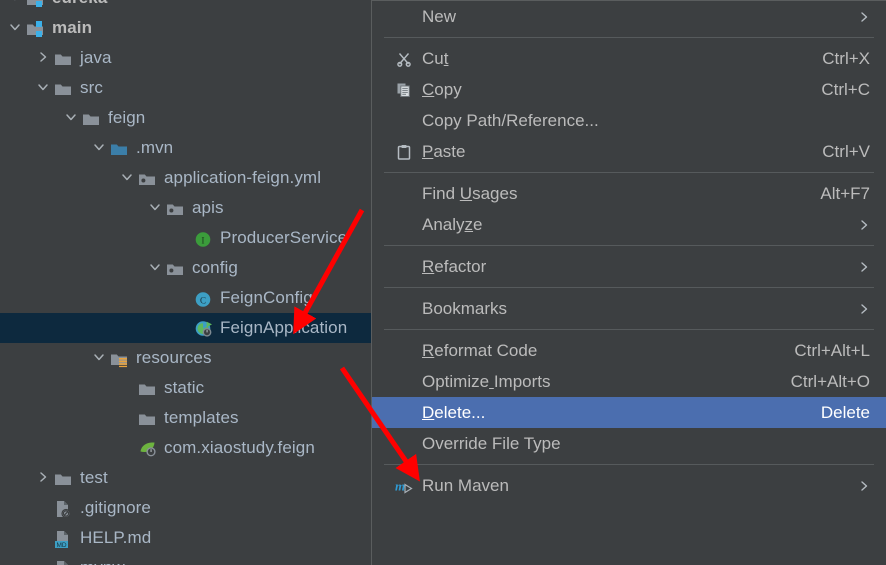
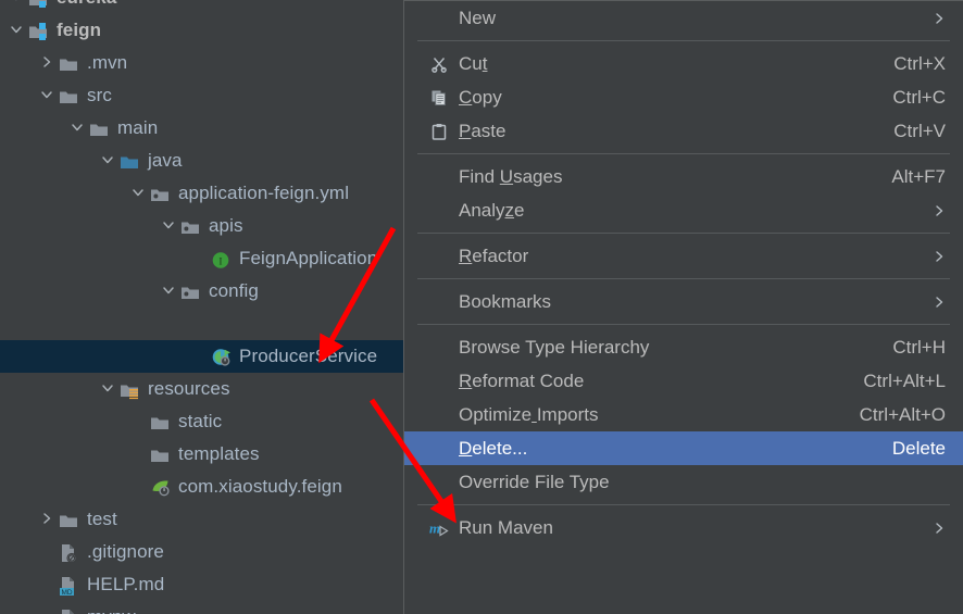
- main
+ feign
- java
+ .mvn
  src
- feign
+ main
- .mvn
+ java
  application-feign.yml
  apis
  I
- ProducerService
+ FeignApplication
  config
- C
- FeignConfig
- FeignApplication
+ ProducerService
  resources
  static
  templates
  com.xiaostudy.feign
  test
  .gitignore
  HELP.md
  New
  Cut
  Ctrl+X
  Copy
  Ctrl+C
- Copy Path/Reference...
  Paste
  Ctrl+V
  Find Usages
  Alt+F7
  Analyze
  Refactor
  Bookmarks
+ Browse Type Hierarchy
+ Ctrl+H
  Reformat Code
  Ctrl+Alt+L
  Optimize Imports
  Ctrl+Alt+O
  Delete...
  Delete
  Override File Type
  m
  Run Maven
